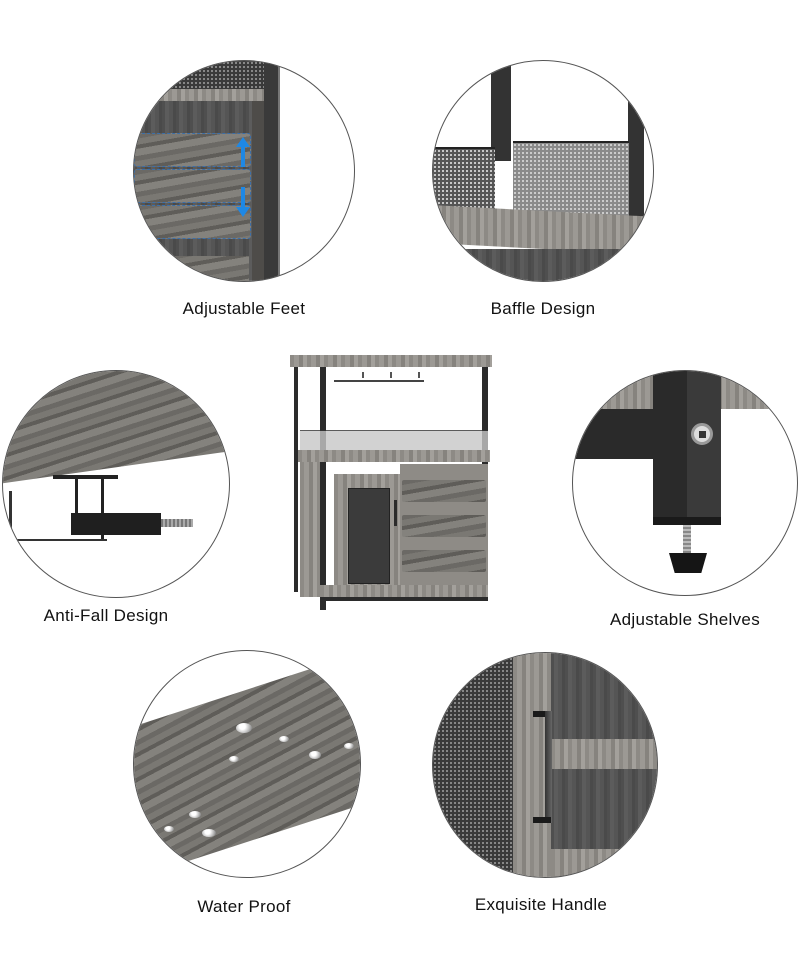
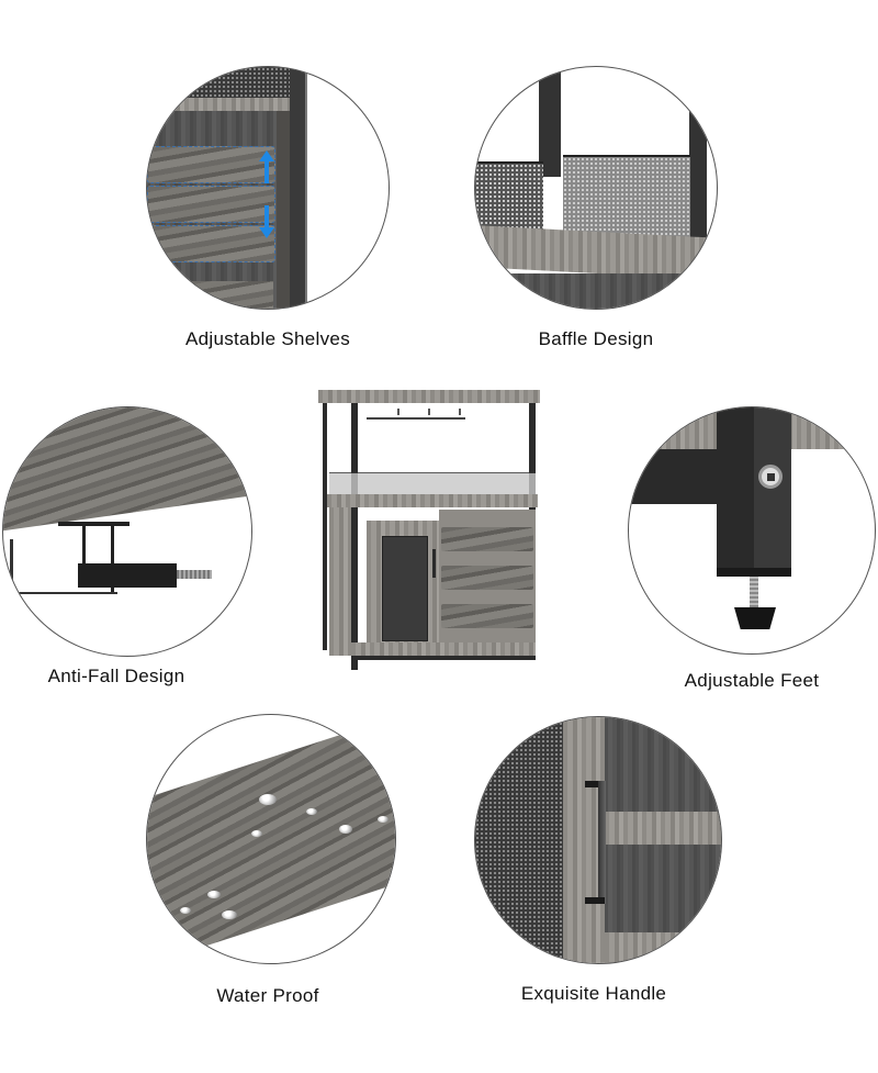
- Adjustable Feet
+ Adjustable Shelves
  Baffle Design
  Anti-Fall Design
- Adjustable Shelves
+ Adjustable Feet
  Water Proof
  Exquisite Handle
